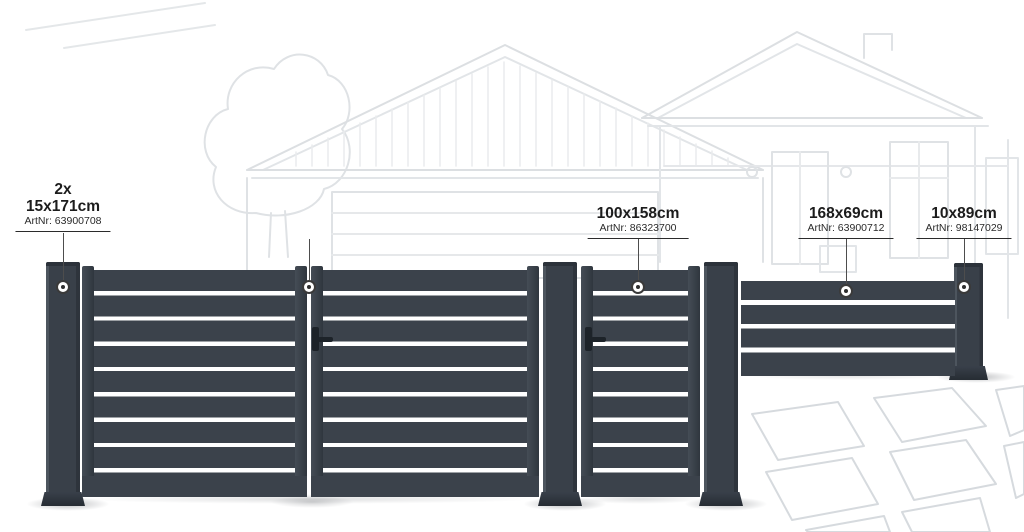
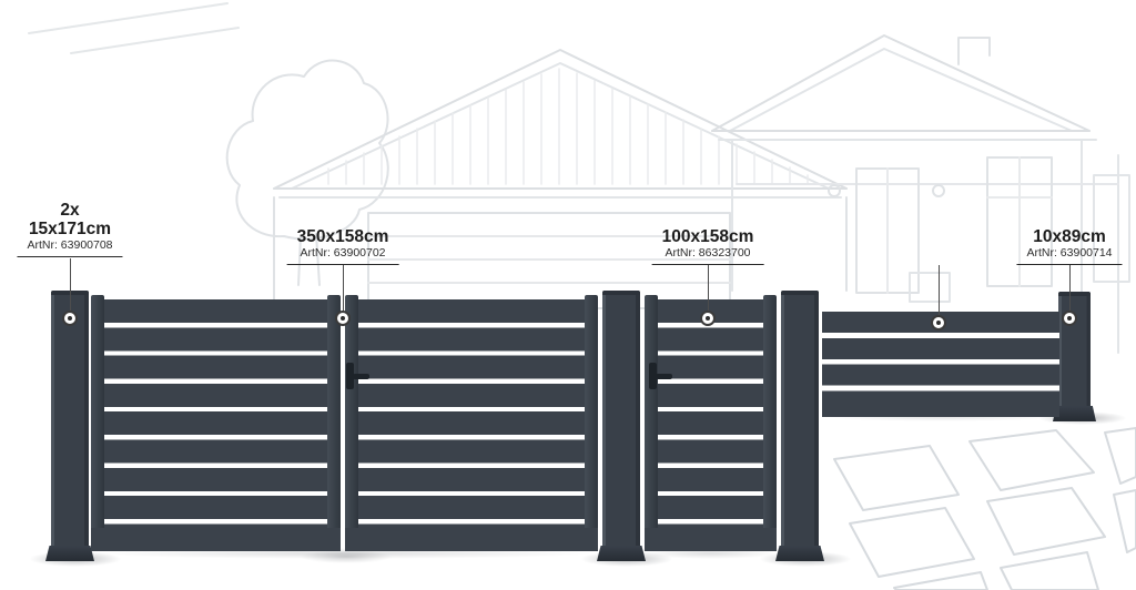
  2x
  15x171cm
  ArtNr: 63900708
+ 350x158cm
+ ArtNr: 63900702
  100x158cm
  ArtNr: 86323700
- 168x69cm
- ArtNr: 63900712
  10x89cm
- ArtNr: 98147029
+ ArtNr: 63900714
